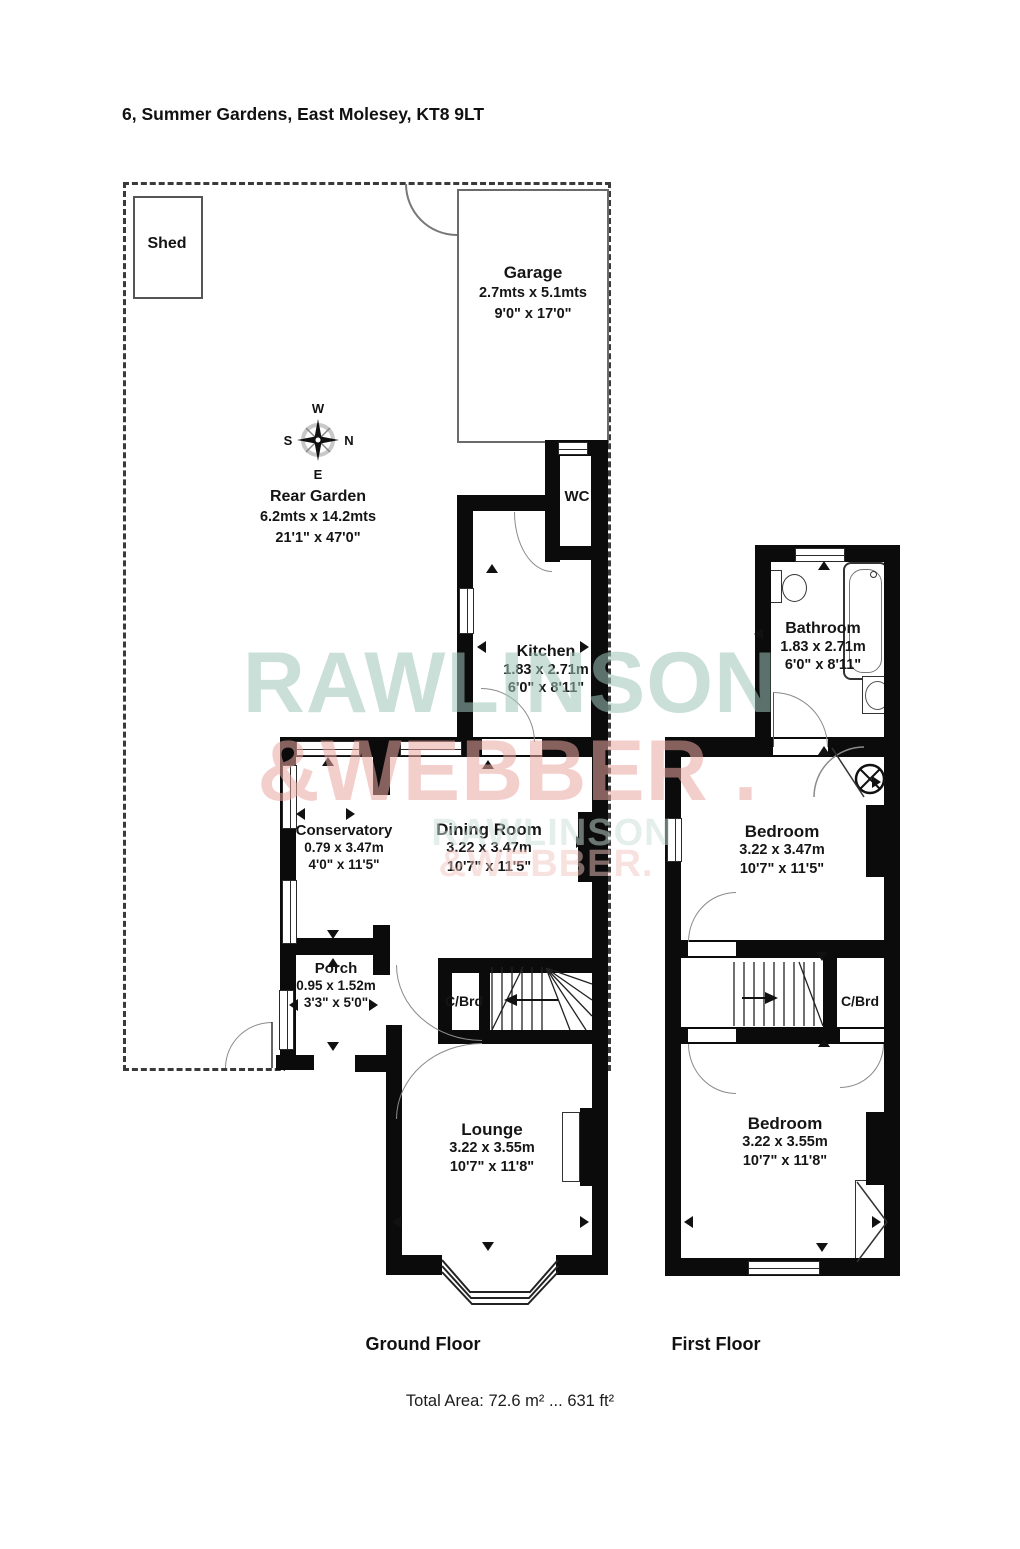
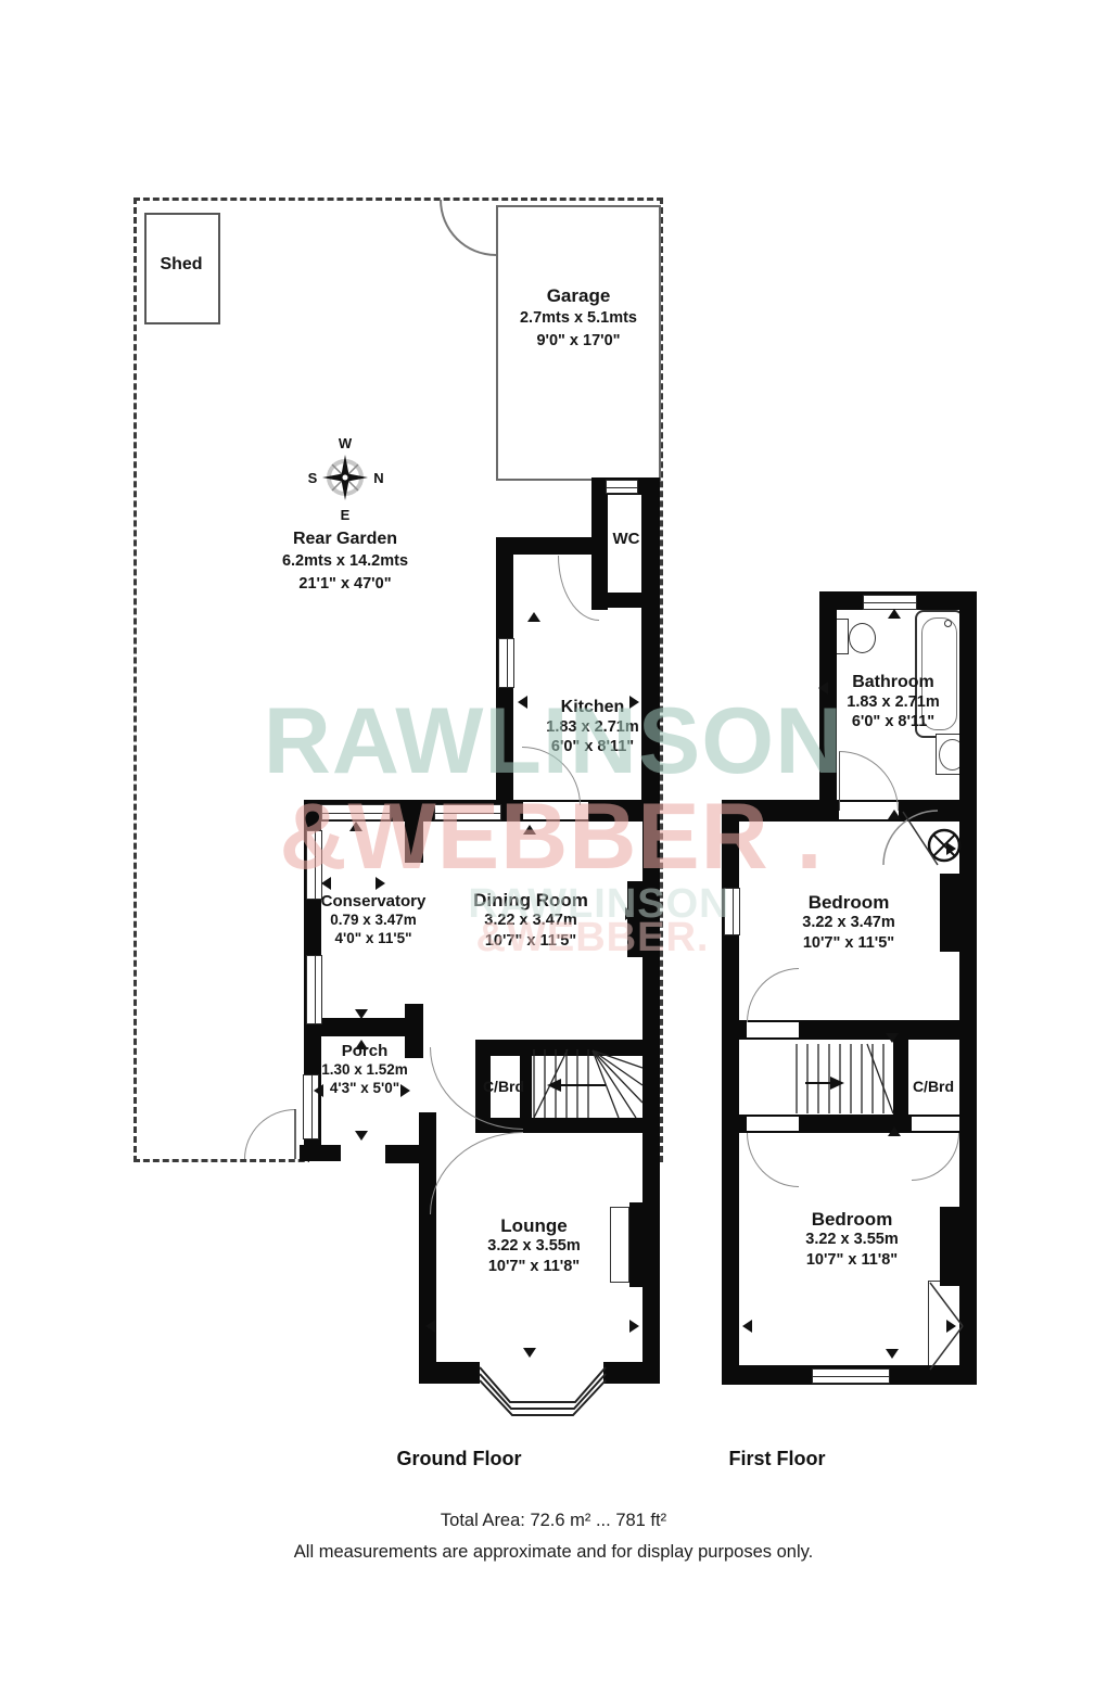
- 6, Summer Gardens, East Molesey, KT8 9LT
  Shed
  Garage
  2.7mts x 5.1mts
  9'0" x 17'0"
  W
  S
  N
  E
  Rear Garden
  6.2mts x 14.2mts
  21'1" x 47'0"
  WC
  Kitchen
  1.83 x 2.71m
  6'0" x 8'11"
  Conservatory
  0.79 x 3.47m
  4'0" x 11'5"
  Dining Room
  3.22 x 3.47m
  10'7" x 11'5"
  Porch
- 0.95 x 1.52m
+ 1.30 x 1.52m
- 3'3" x 5'0"
+ 4'3" x 5'0"
  C/Brd
  Lounge
  3.22 x 3.55m
  10'7" x 11'8"
  Bathroom
  1.83 x 2.71m
  6'0" x 8'11"
  Bedroom
  3.22 x 3.47m
  10'7" x 11'5"
  C/Brd
  Bedroom
  3.22 x 3.55m
  10'7" x 11'8"
  Ground Floor
  First Floor
- Total Area: 72.6 m² ... 631 ft²
+ Total Area: 72.6 m² ... 781 ft²
+ All measurements are approximate and for display purposes only.
  RAWLINSON
  &WEBBER .
  RAWLINSON
  &WEBBER.
